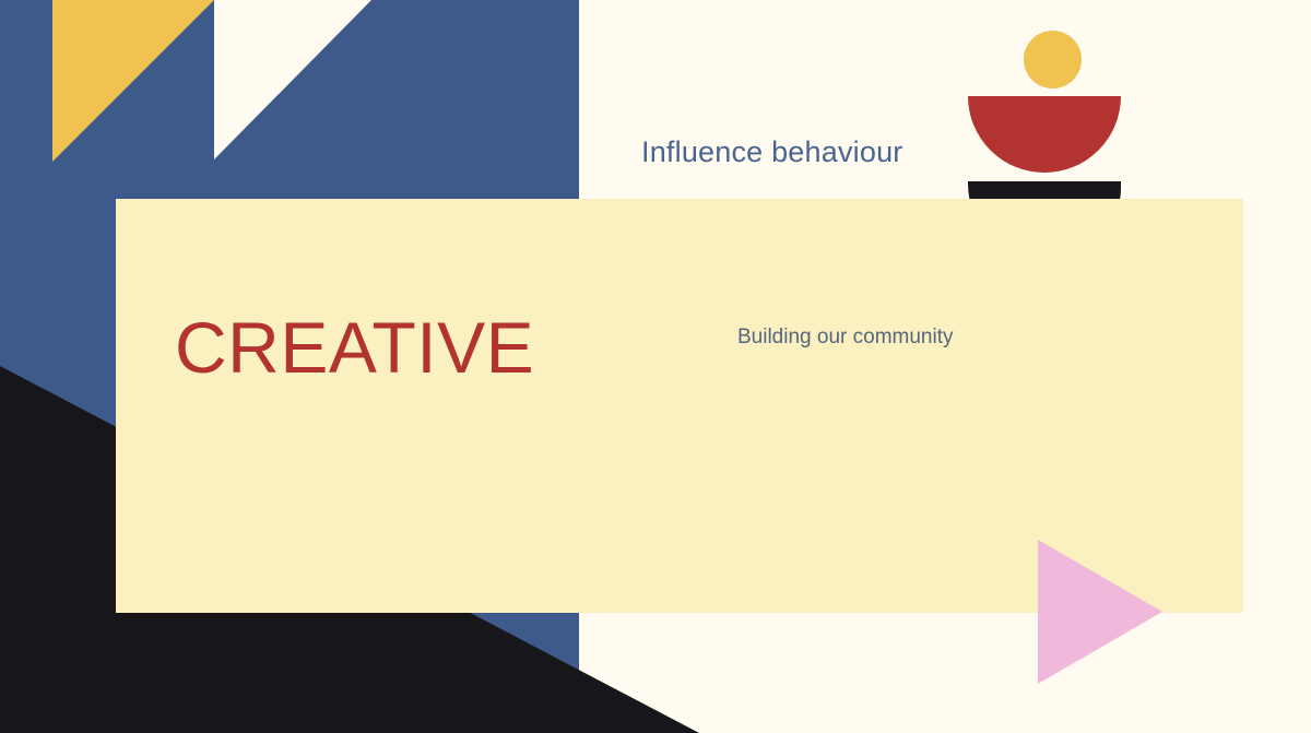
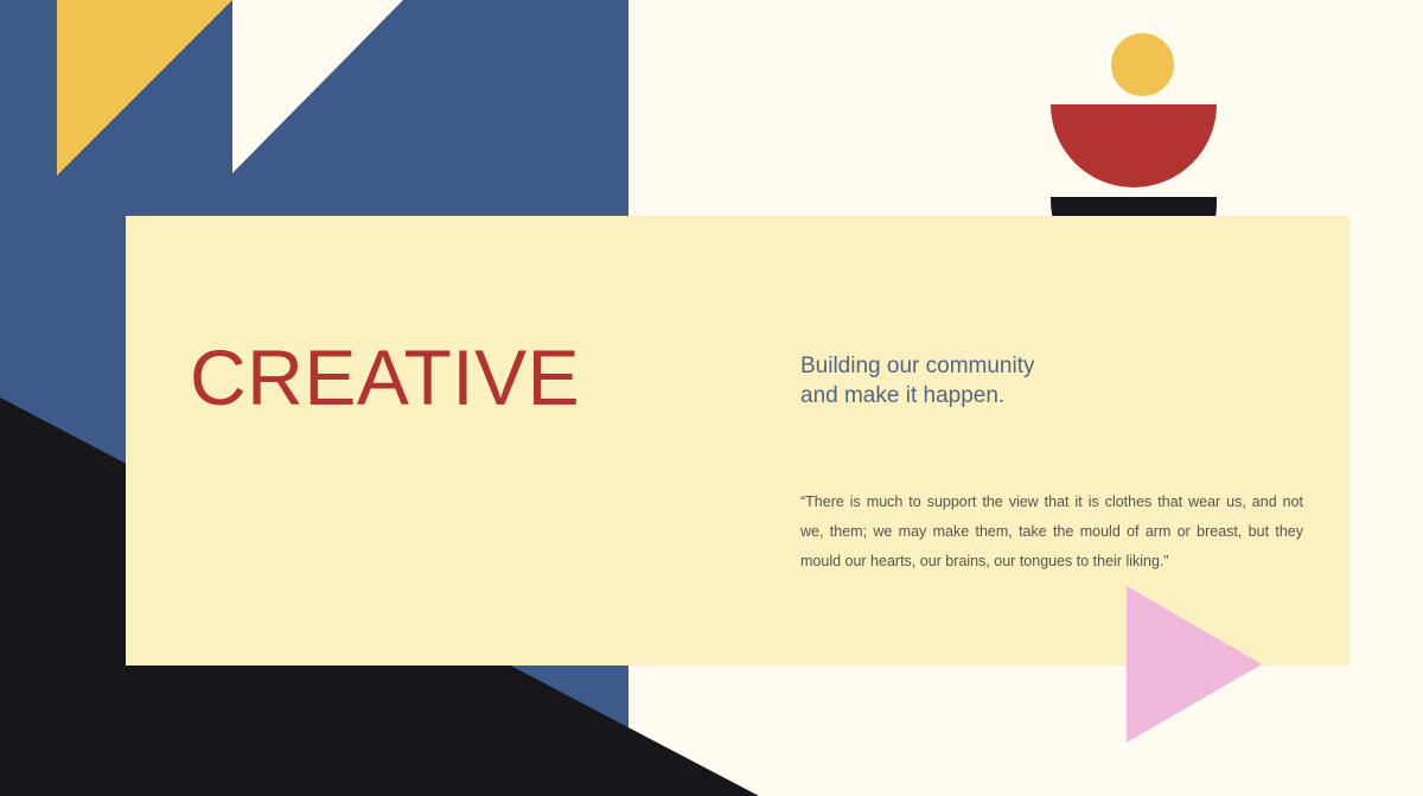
- Influence behaviour
  CREATIVE
  Building our community
+ and make it happen.
+ “There is much to support the view that it is clothes that wear us, and not we, them; we may make them, take the mould of arm or breast, but they mould our hearts, our brains, our tongues to their liking.”
